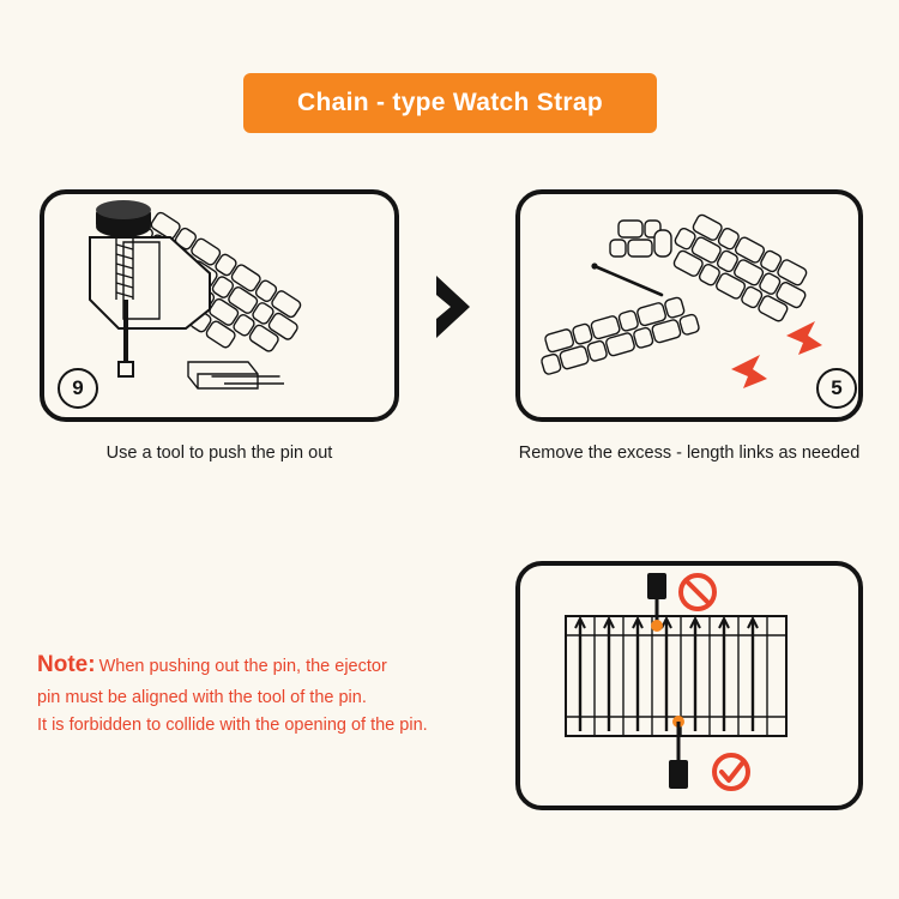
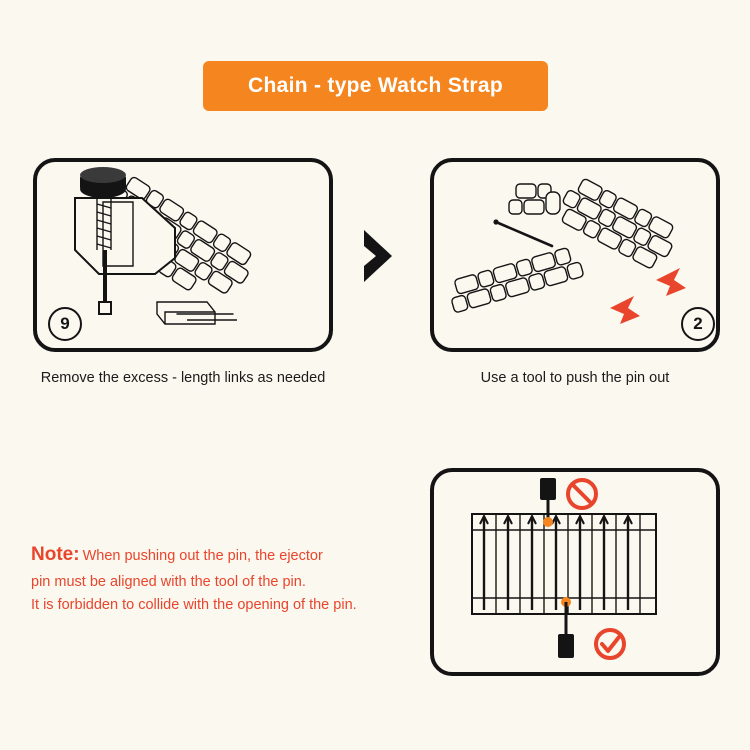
  Chain - type Watch Strap
  9
- Use a tool to push the pin out
+ Remove the excess - length links as needed
- 5
+ 2
- Remove the excess - length links as needed
+ Use a tool to push the pin out
  Note: When pushing out the pin, the ejector
  pin must be aligned with the tool of the pin.
  It is forbidden to collide with the opening of the pin.
